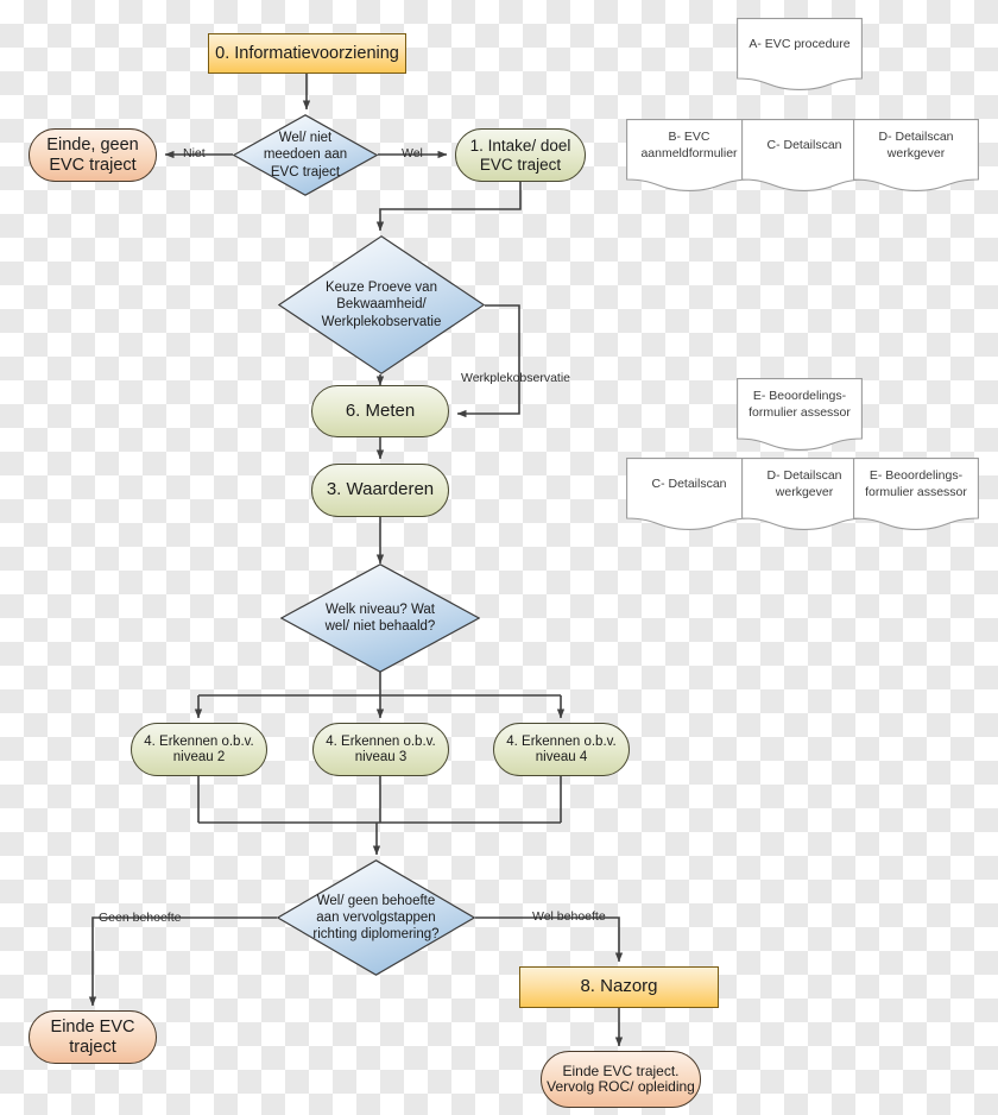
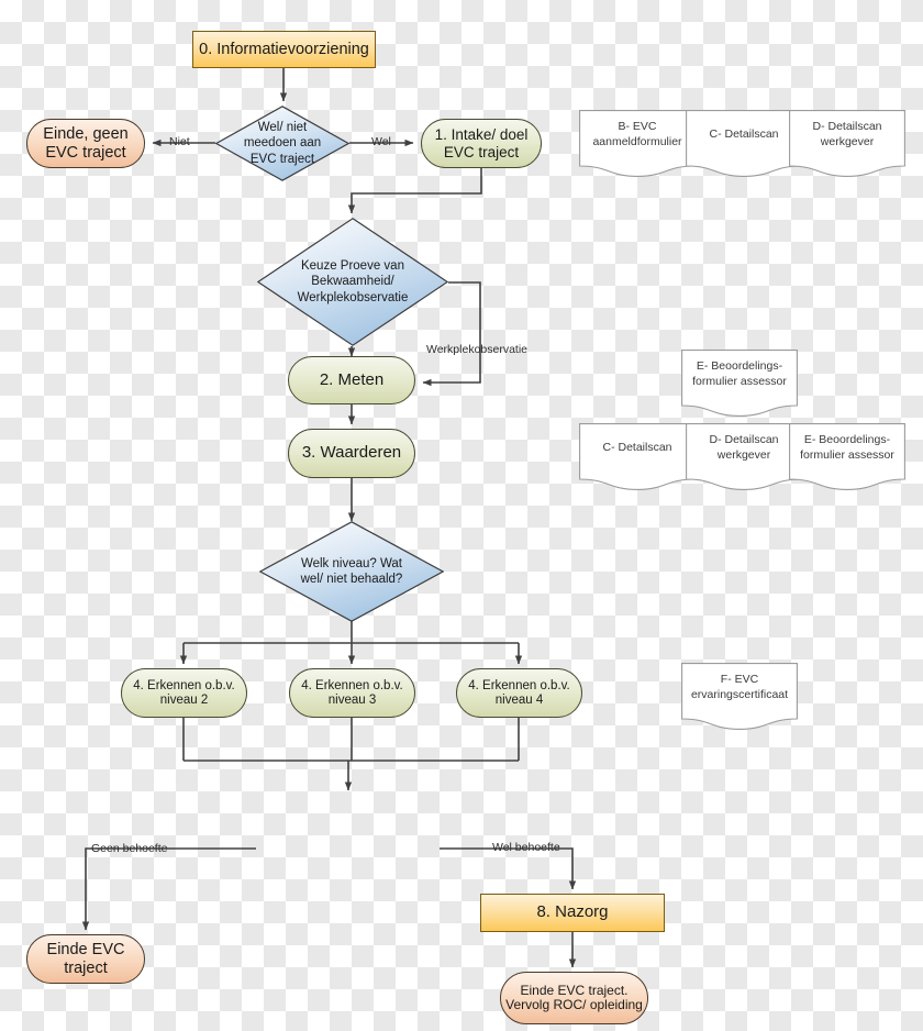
  Niet
  Wel
  Werkplekobservatie
  Geen behoefte
  Wel behoefte
  0. Informatievoorziening
  Wel/ niet
  meedoen aan
  EVC traject
  Einde, geen
  EVC traject
  1. Intake/ doel
  EVC traject
  Keuze Proeve van
  Bekwaamheid/
  Werkplekobservatie
- 6. Meten
+ 2. Meten
  3. Waarderen
  Welk niveau? Wat
  wel/ niet behaald?
  4. Erkennen o.b.v.
  niveau 2
  4. Erkennen o.b.v.
  niveau 3
  4. Erkennen o.b.v.
  niveau 4
- Wel/ geen behoefte
- aan vervolgstappen
- richting diplomering?
  Einde EVC
  traject
  8. Nazorg
  Einde EVC traject.
  Vervolg ROC/ opleiding
- A- EVC procedure
  B- EVC
  aanmeldformulier
  C- Detailscan
  D- Detailscan
  werkgever
  E- Beoordelings-
  formulier assessor
  C- Detailscan
  D- Detailscan
  werkgever
  E- Beoordelings-
  formulier assessor
+ F- EVC
+ ervaringscertificaat
